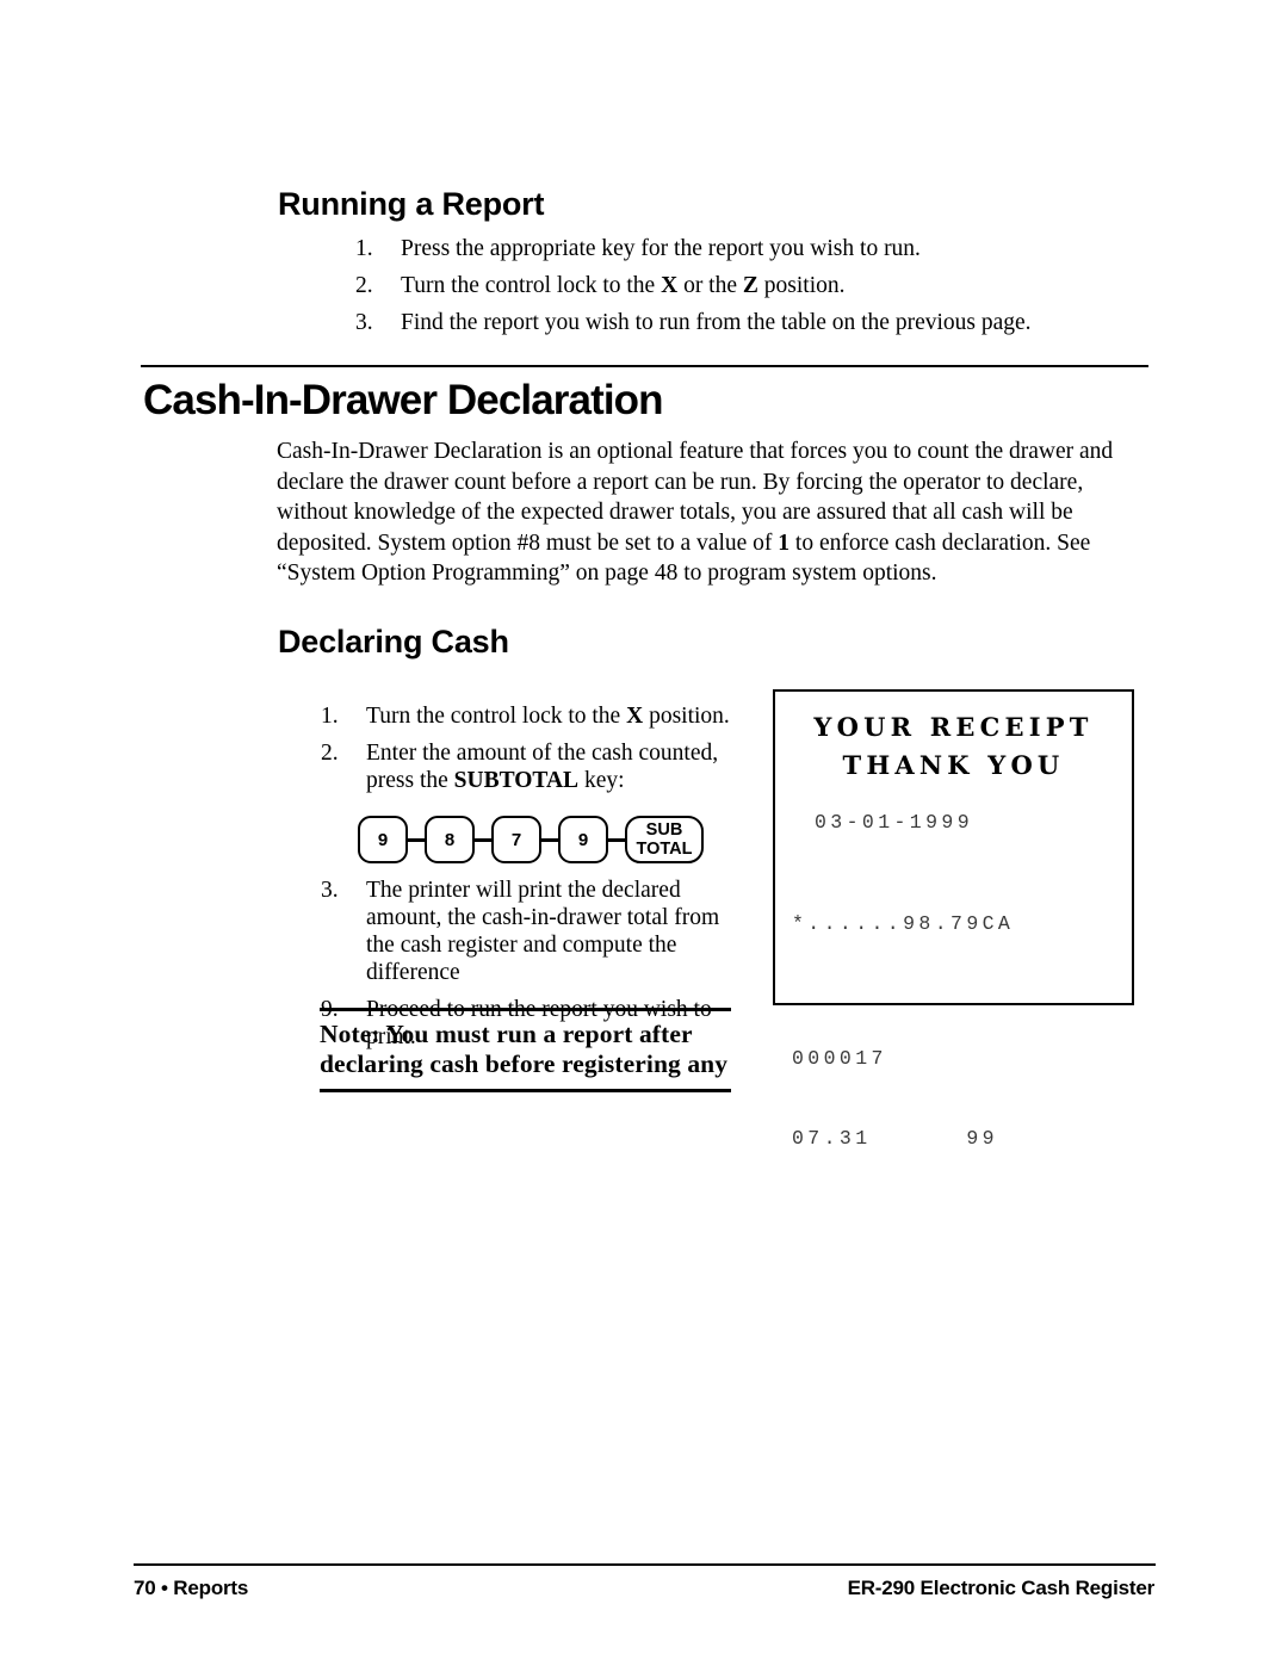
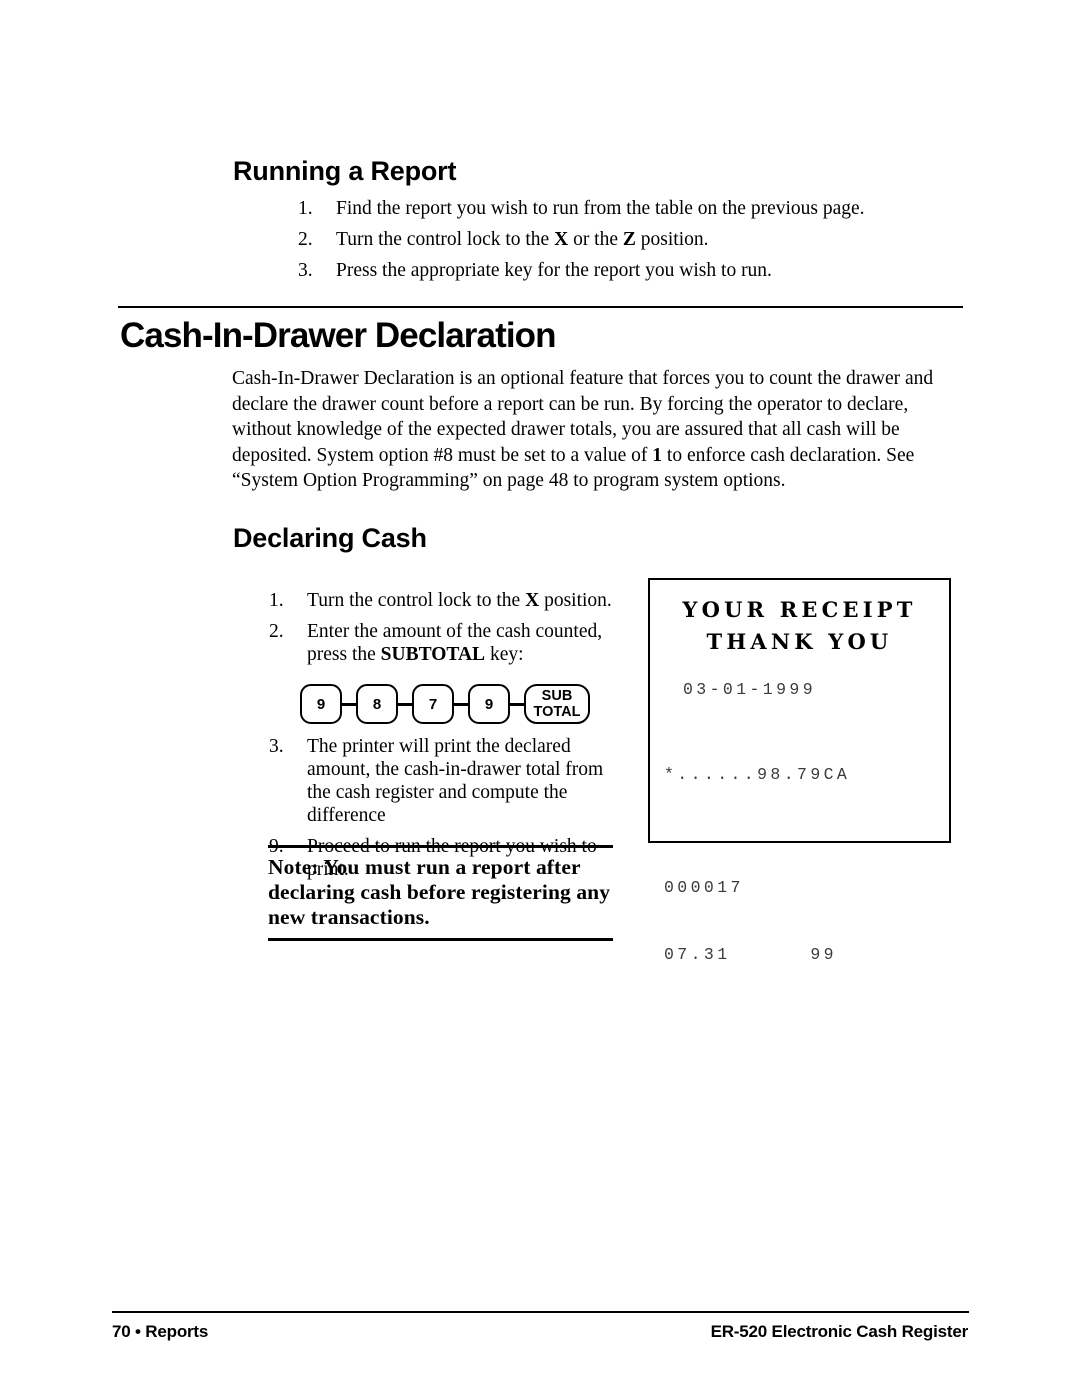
  Running a Report
  1.
- Press the appropriate key for the report you wish to run.
+ Find the report you wish to run from the table on the previous page.
  2.
  Turn the control lock to the X or the Z position.
  3.
- Find the report you wish to run from the table on the previous page.
+ Press the appropriate key for the report you wish to run.
  Cash-In-Drawer Declaration
  Cash-In-Drawer Declaration is an optional feature that forces you to count the drawer and declare the drawer count before a report can be run. By forcing the operator to declare, without knowledge of the expected drawer totals, you are assured that all cash will be deposited. System option #8 must be set to a value of 1 to enforce cash declaration. See “System Option Programming” on page 48 to program system options.
  Declaring Cash
  1.
  Turn the control lock to the X position.
  2.
  Enter the amount of the cash counted, press the SUBTOTAL key:
  9
  8
  7
  9
  SUB
  TOTAL
  3.
  The printer will print the declared amount, the cash-in-drawer total from the cash register and compute the difference
  9.
  Proceed to run the report you wish to print.
  Note: You must run a report after
  declaring cash before registering any
+ new transactions.
  YOUR RECEIPT
  THANK YOU
  03-01-1999
  *......98.79CA
  000017
  07.31 99
  70 • Reports
- ER-290 Electronic Cash Register
+ ER-520 Electronic Cash Register
